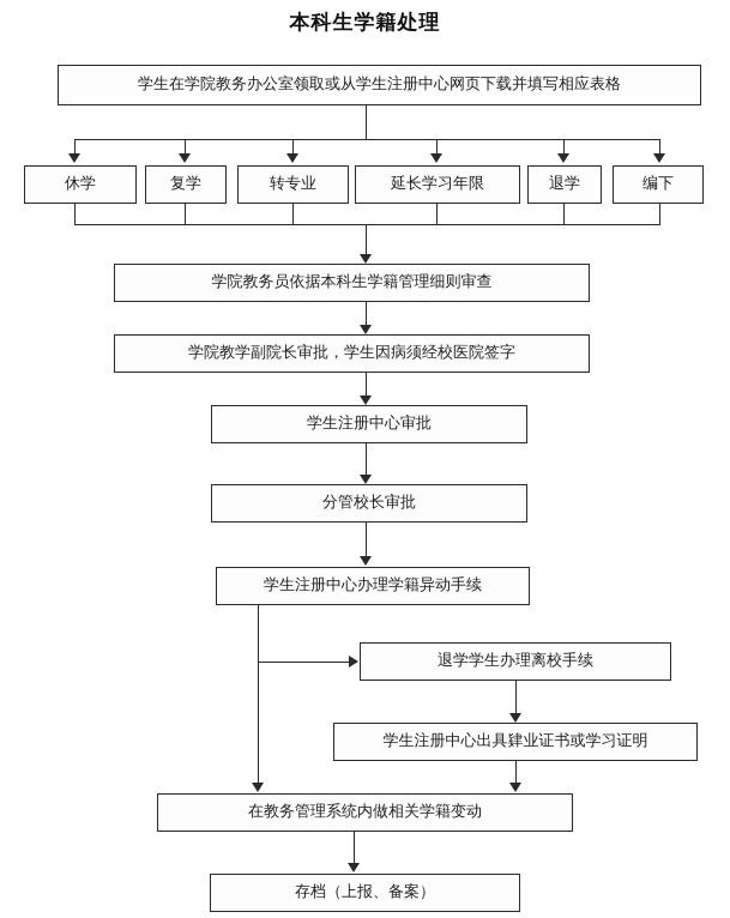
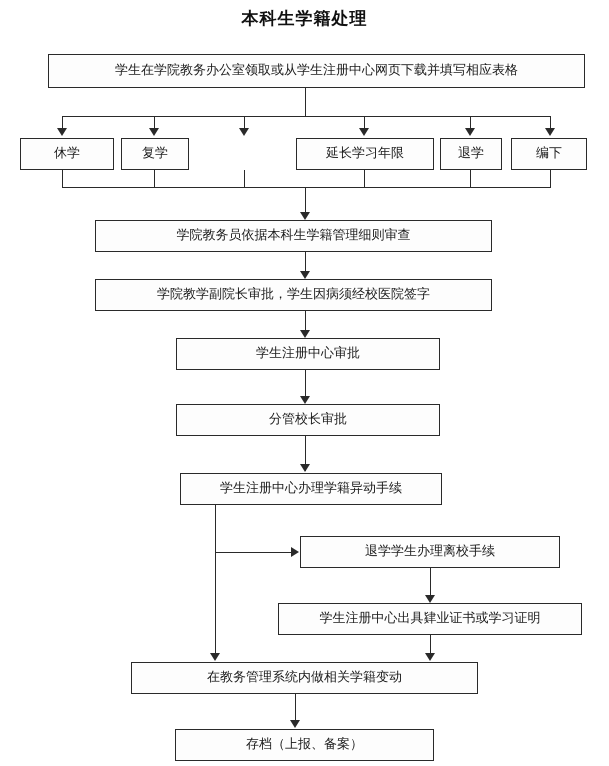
  本科生学籍处理
  学生在学院教务办公室领取或从学生注册中心网页下载并填写相应表格
  休学
  复学
- 转专业
  延长学习年限
  退学
  编下
  学院教务员依据本科生学籍管理细则审查
  学院教学副院长审批，学生因病须经校医院签字
  学生注册中心审批
  分管校长审批
  学生注册中心办理学籍异动手续
  退学学生办理离校手续
  学生注册中心出具肄业证书或学习证明
  在教务管理系统内做相关学籍变动
  存档（上报、备案）
